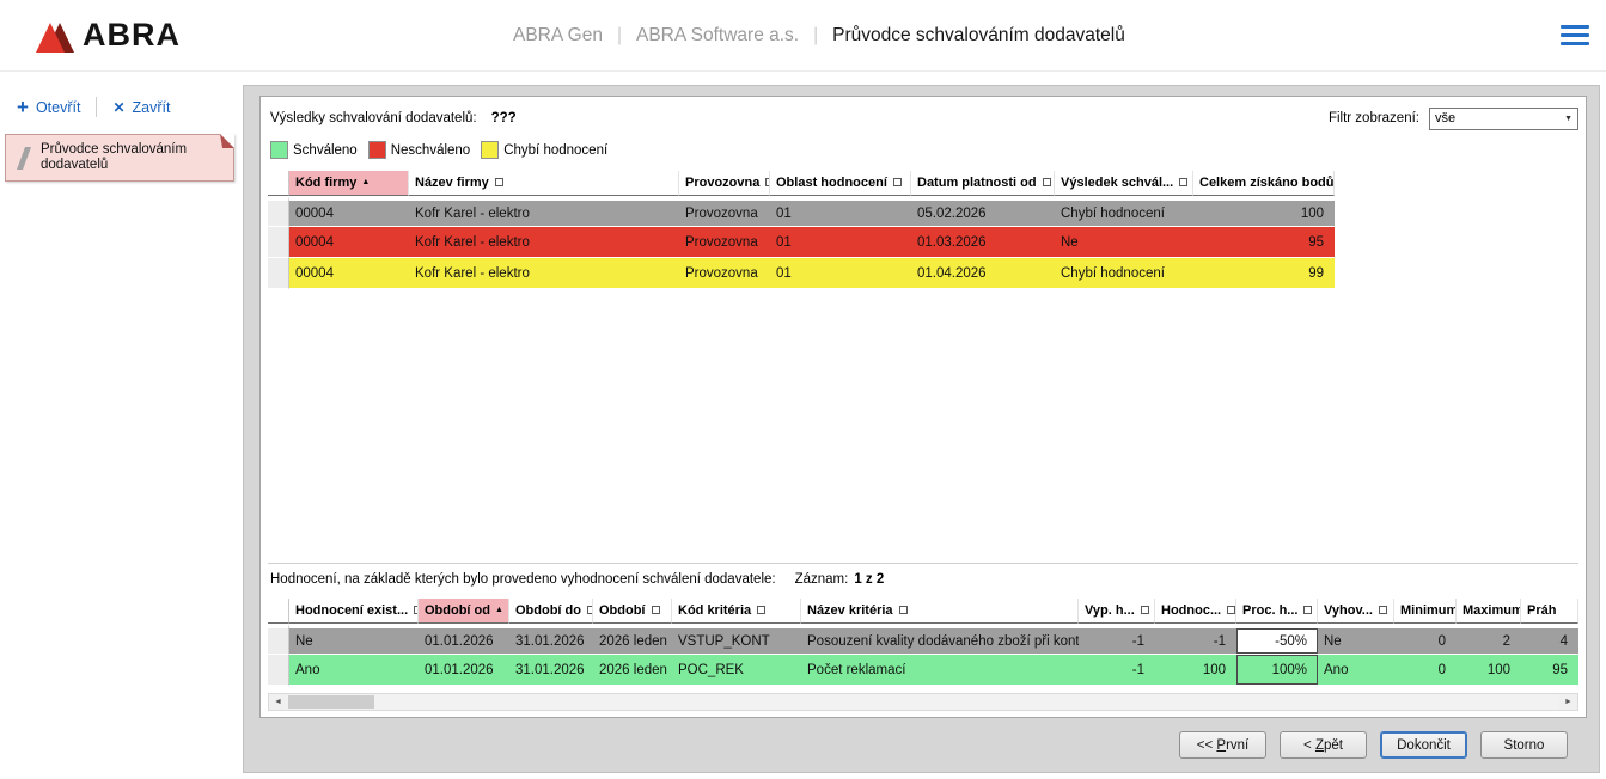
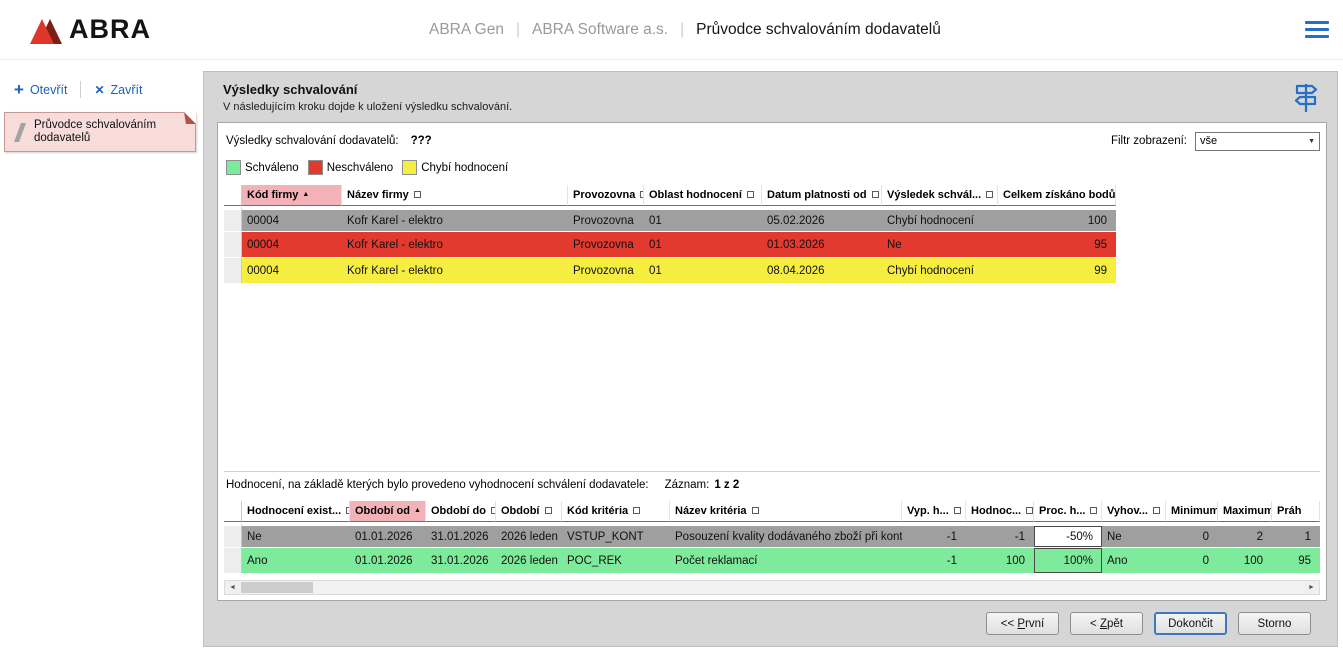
  ABRA
  ABRA Gen
  |
  ABRA Software a.s.
  |
  Průvodce schvalováním dodavatelů
  +
  Otevřít
  ✕
  Zavřít
  Průvodce schvalováním
  dodavatelů
+ Výsledky schvalování
+ V následujícím kroku dojde k uložení výsledku schvalování.
  Výsledky schvalování dodavatelů:
  ???
  Filtr zobrazení:
  vše
  Schváleno
  Neschváleno
  Chybí hodnocení
  	Kód firmy	Název firmy	Provozovna	Oblast hodnocení	Datum platnosti od	Výsledek schvál...	Celkem získáno bodů
  	00004	Kofr Karel - elektro	Provozovna	01	05.02.2026	Chybí hodnocení	100
  	00004	Kofr Karel - elektro	Provozovna	01	01.03.2026	Ne	95
- 	00004	Kofr Karel - elektro	Provozovna	01	01.04.2026	Chybí hodnocení	99
+ 	00004	Kofr Karel - elektro	Provozovna	01	08.04.2026	Chybí hodnocení	99
  Hodnocení, na základě kterých bylo provedeno vyhodnocení schválení dodavatele:
  Záznam:
  1 z 2
  	Hodnocení exist...	Období od	Období do	Období	Kód kritéria	Název kritéria	Vyp. h...	Hodnoc...	Proc. h...	Vyhov...	Minimum	Maximum	Práh
- 	Ne	01.01.2026	31.01.2026	2026 leden	VSTUP_KONT	Posouzení kvality dodávaného zboží při kont	-1	-1	-50%	Ne	0	2	4
+ 	Ne	01.01.2026	31.01.2026	2026 leden	VSTUP_KONT	Posouzení kvality dodávaného zboží při kont	-1	-1	-50%	Ne	0	2	1
  	Ano	01.01.2026	31.01.2026	2026 leden	POC_REK	Počet reklamací	-1	100	100%	Ano	0	100	95
  << První
  < Zpět
  Dokončit
  Storno
